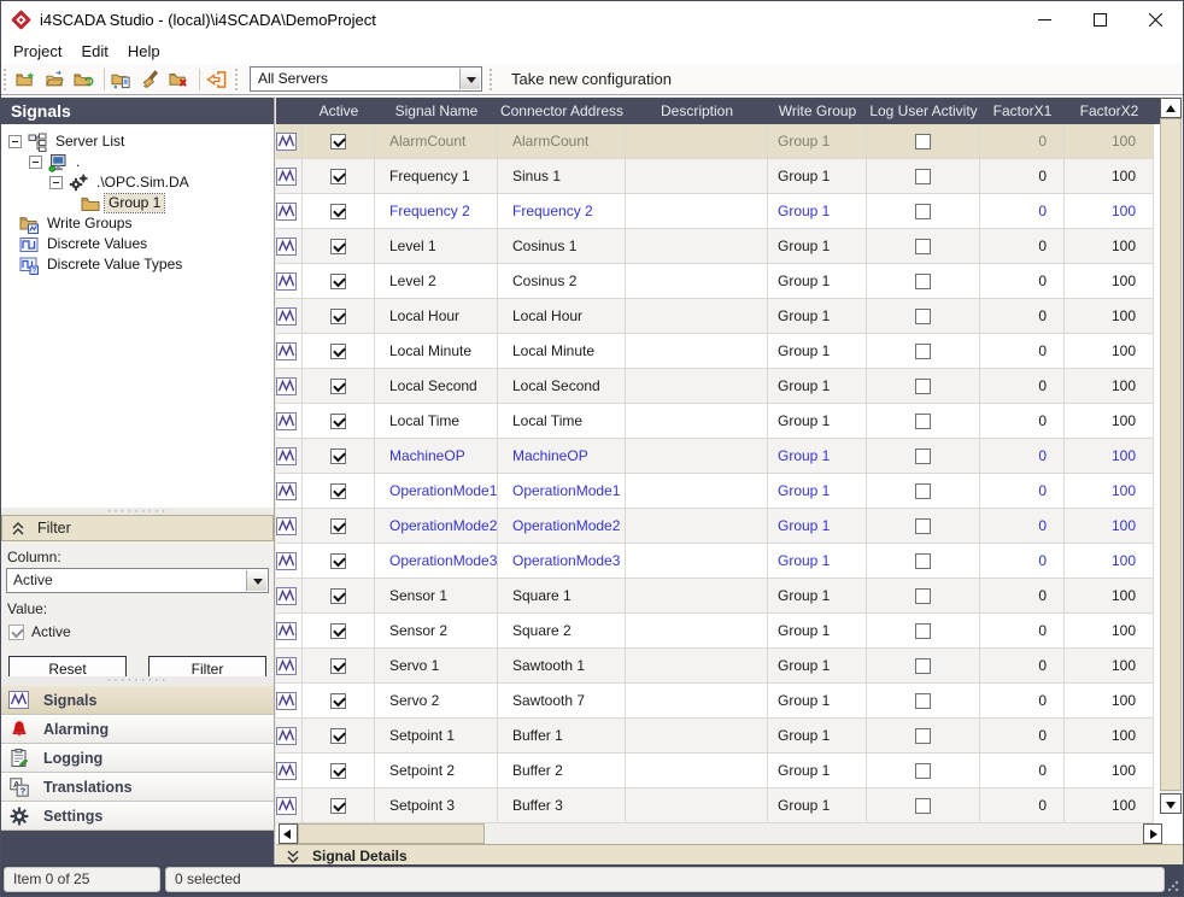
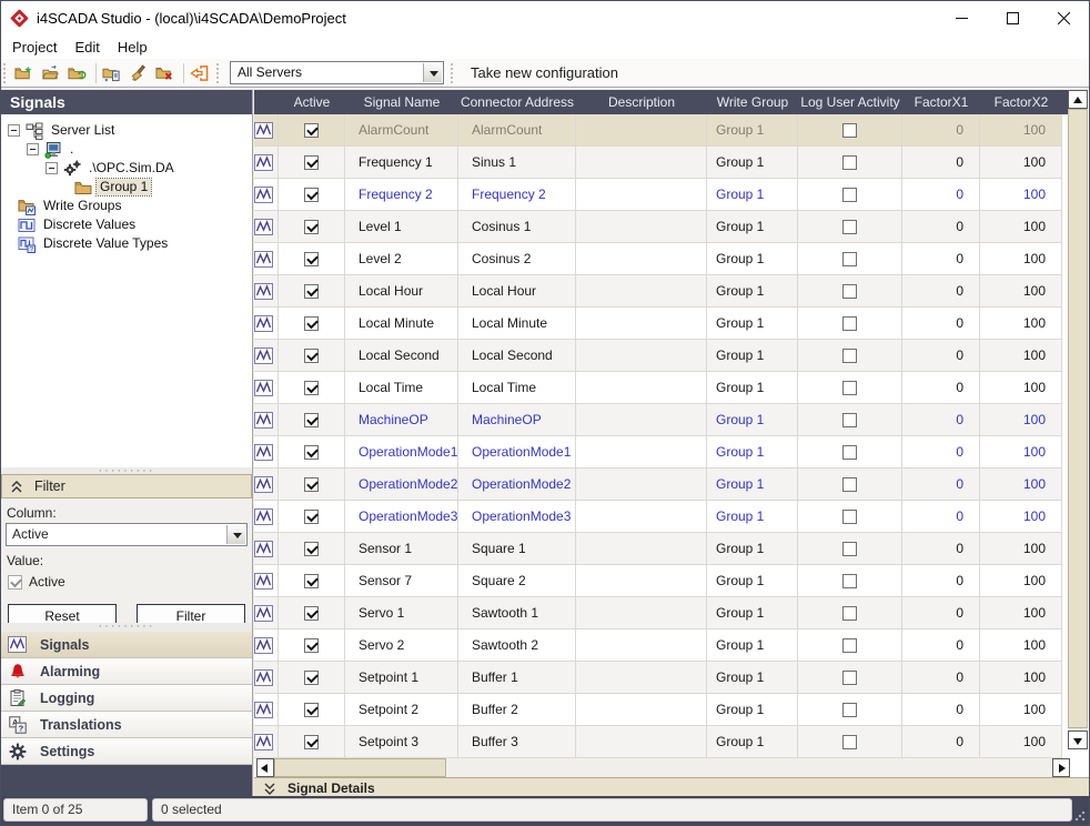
  i4SCADA Studio - (local)\i4SCADA\DemoProject
  Project
  Edit
  Help
  All Servers
  Take new configuration
  Signals
  Server List
  .
  .\OPC.Sim.DA
  Group 1
  Write Groups
  Discrete Values
  Discrete Value Types
  Filter
  Column:
  Active
  Value:
  Active
  Reset
  Filter
  Signals
  Alarming
  Logging
  A
  ?
  Translations
  Settings
  Active
  Signal Name
  Connector Address
  Description
  Write Group
  Log User Activity
  FactorX1
  FactorX2
  AlarmCount
  AlarmCount
  Group 1
  0
  100
  Frequency 1
  Sinus 1
  Group 1
  0
  100
  Frequency 2
  Frequency 2
  Group 1
  0
  100
  Level 1
  Cosinus 1
  Group 1
  0
  100
  Level 2
  Cosinus 2
  Group 1
  0
  100
  Local Hour
  Local Hour
  Group 1
  0
  100
  Local Minute
  Local Minute
  Group 1
  0
  100
  Local Second
  Local Second
  Group 1
  0
  100
  Local Time
  Local Time
  Group 1
  0
  100
  MachineOP
  MachineOP
  Group 1
  0
  100
  OperationMode1
  OperationMode1
  Group 1
  0
  100
  OperationMode2
  OperationMode2
  Group 1
  0
  100
  OperationMode3
  OperationMode3
  Group 1
  0
  100
  Sensor 1
  Square 1
  Group 1
  0
  100
- Sensor 2
+ Sensor 7
  Square 2
  Group 1
  0
  100
  Servo 1
  Sawtooth 1
  Group 1
  0
  100
  Servo 2
- Sawtooth 7
+ Sawtooth 2
  Group 1
  0
  100
  Setpoint 1
  Buffer 1
  Group 1
  0
  100
  Setpoint 2
  Buffer 2
  Group 1
  0
  100
  Setpoint 3
  Buffer 3
  Group 1
  0
  100
  Signal Details
  Item 0 of 25
  0 selected
